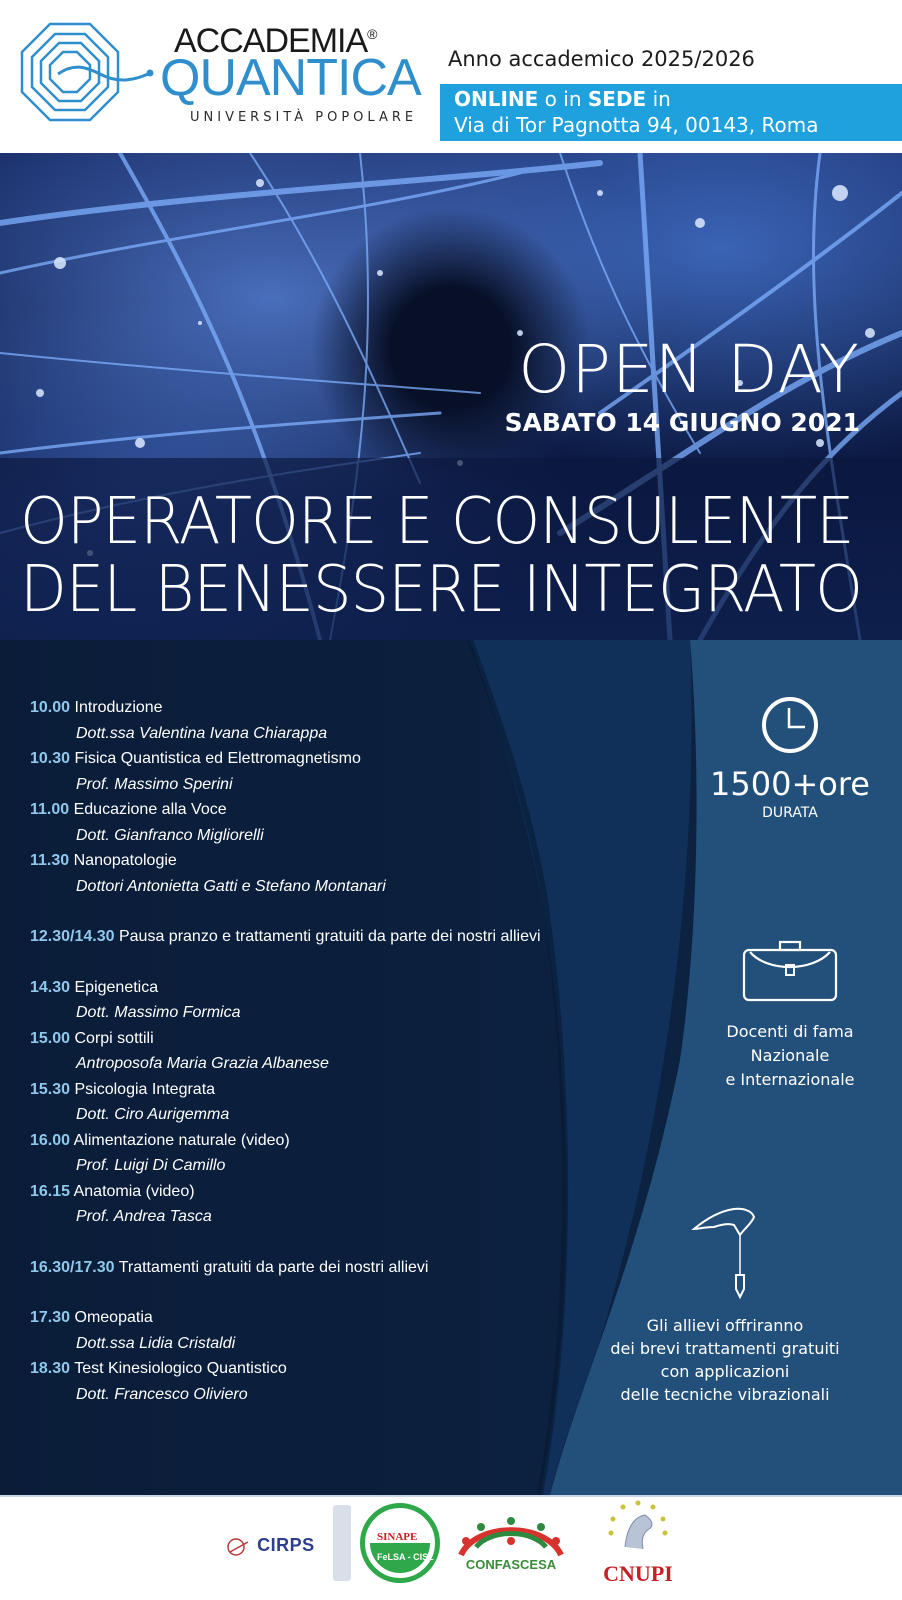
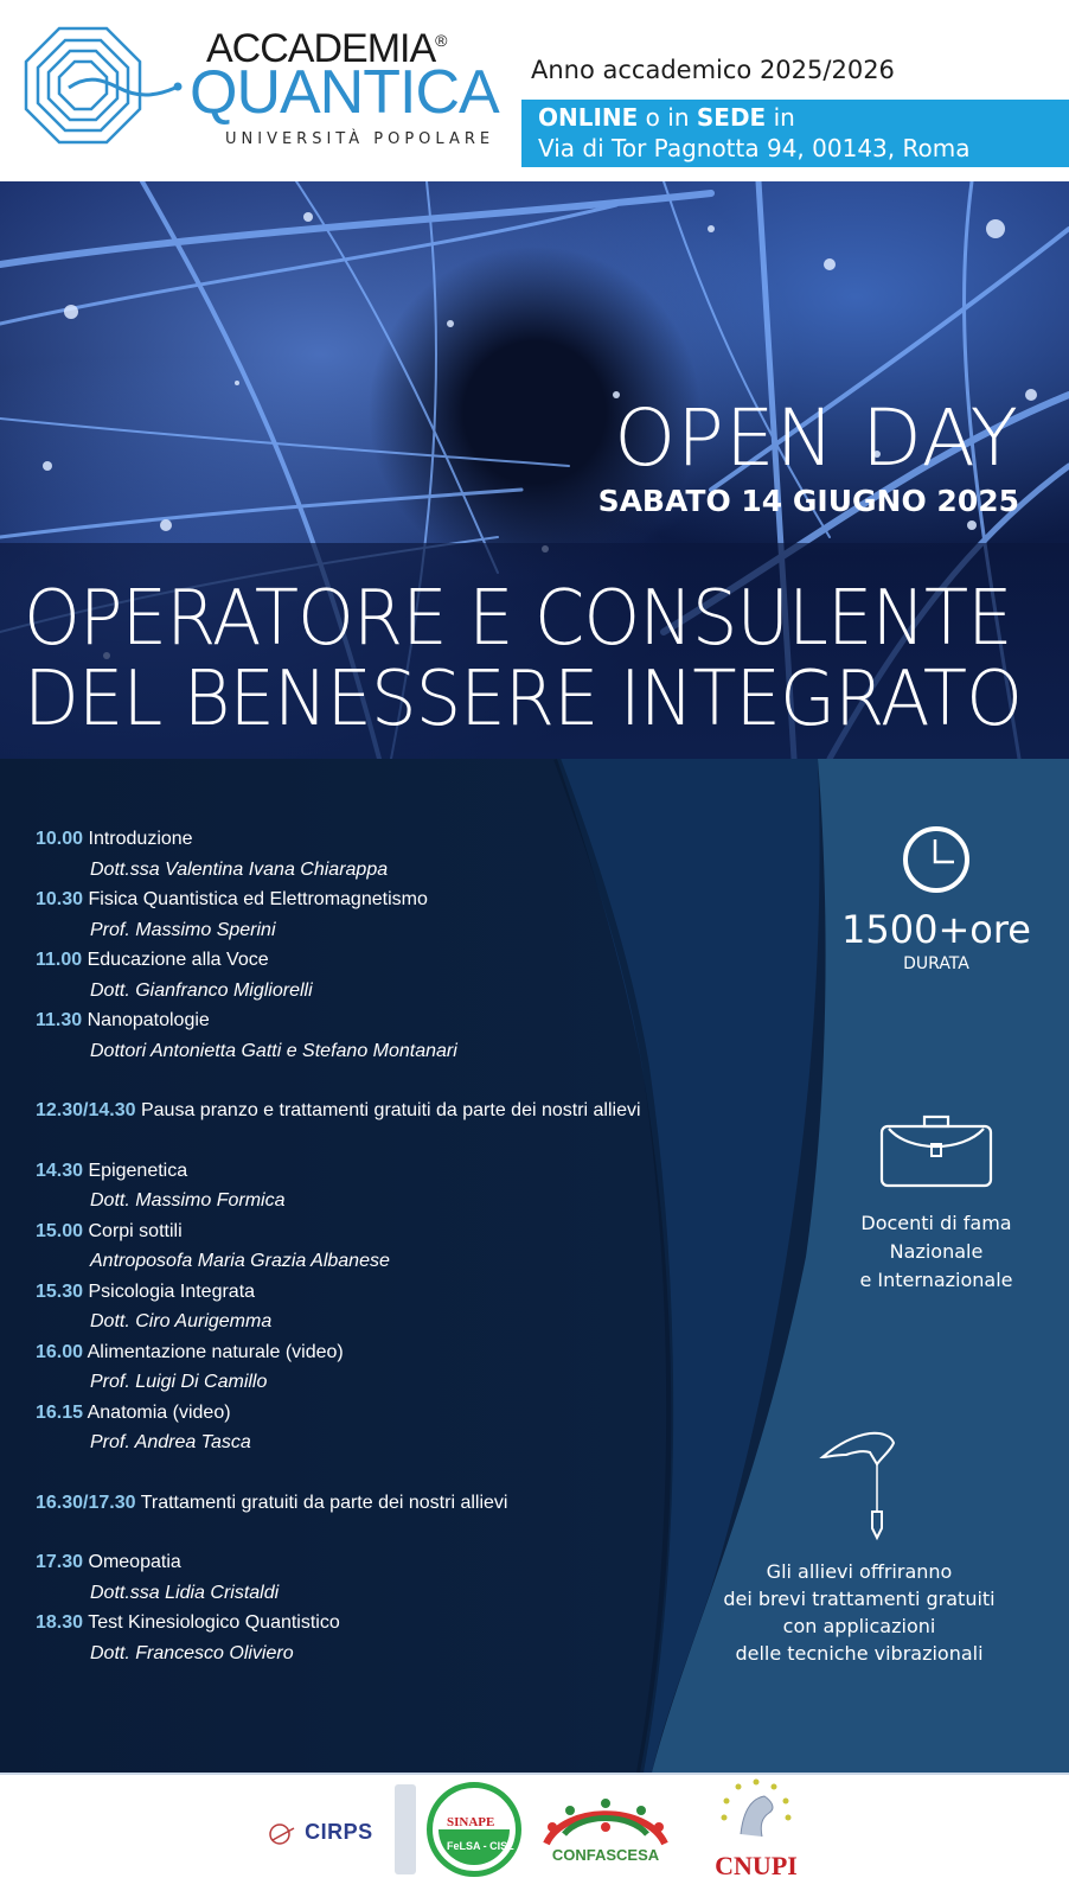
  ACCADEMIA®
  QUANTICA
  UNIVERSITÀ POPOLARE
  Anno accademico 2025/2026
  ONLINE o in SEDE in
  Via di Tor Pagnotta 94, 00143, Roma
  OPEN DAY
- SABATO 14 GIUGNO 2021
+ SABATO 14 GIUGNO 2025
  OPERATORE E CONSULENTE
  DEL BENESSERE INTEGRATO
  10.00 Introduzione
  Dott.ssa Valentina Ivana Chiarappa
  10.30 Fisica Quantistica ed Elettromagnetismo
  Prof. Massimo Sperini
  11.00 Educazione alla Voce
  Dott. Gianfranco Migliorelli
  11.30 Nanopatologie
  Dottori Antonietta Gatti e Stefano Montanari
  12.30/14.30 Pausa pranzo e trattamenti gratuiti da parte dei nostri allievi
  14.30 Epigenetica
  Dott. Massimo Formica
  15.00 Corpi sottili
  Antroposofa Maria Grazia Albanese
  15.30 Psicologia Integrata
  Dott. Ciro Aurigemma
  16.00 Alimentazione naturale (video)
  Prof. Luigi Di Camillo
  16.15 Anatomia (video)
  Prof. Andrea Tasca
  16.30/17.30 Trattamenti gratuiti da parte dei nostri allievi
  17.30 Omeopatia
  Dott.ssa Lidia Cristaldi
  18.30 Test Kinesiologico Quantistico
  Dott. Francesco Oliviero
  1500+ore
  DURATA
  Docenti di fama
  Nazionale
  e Internazionale
  Gli allievi offriranno
  dei brevi trattamenti gratuiti
  con applicazioni
  delle tecniche vibrazionali
  CIRPS
  SINAPE
  FeLSA - CISL
  CONFASCESA
  CNUPI
